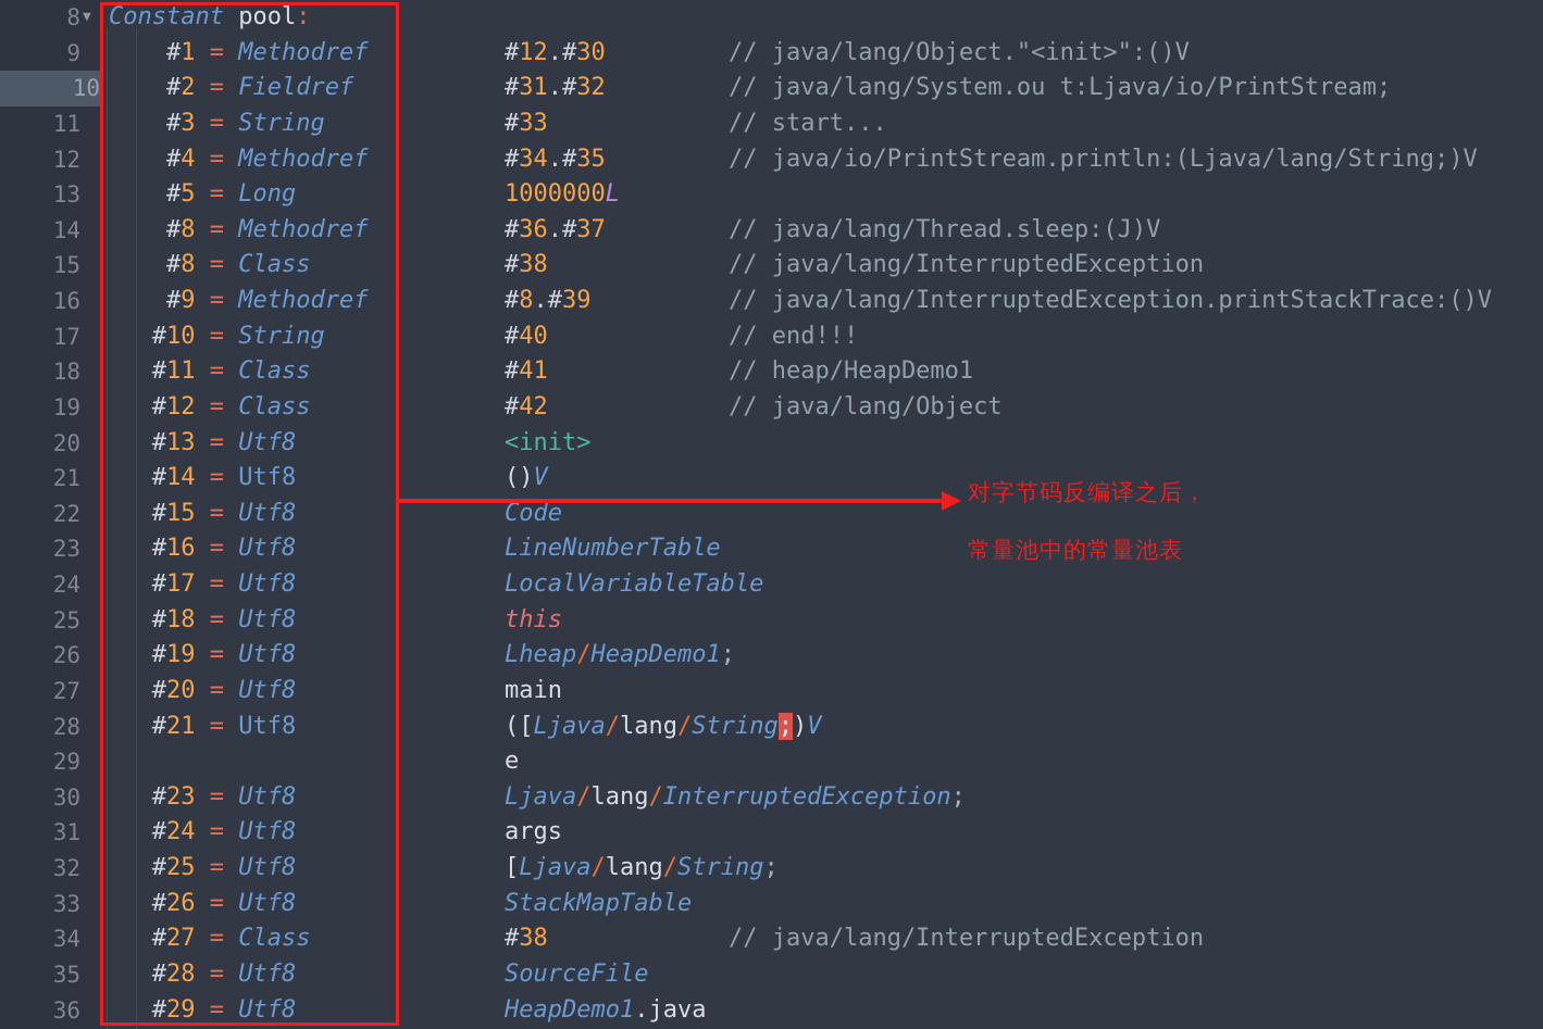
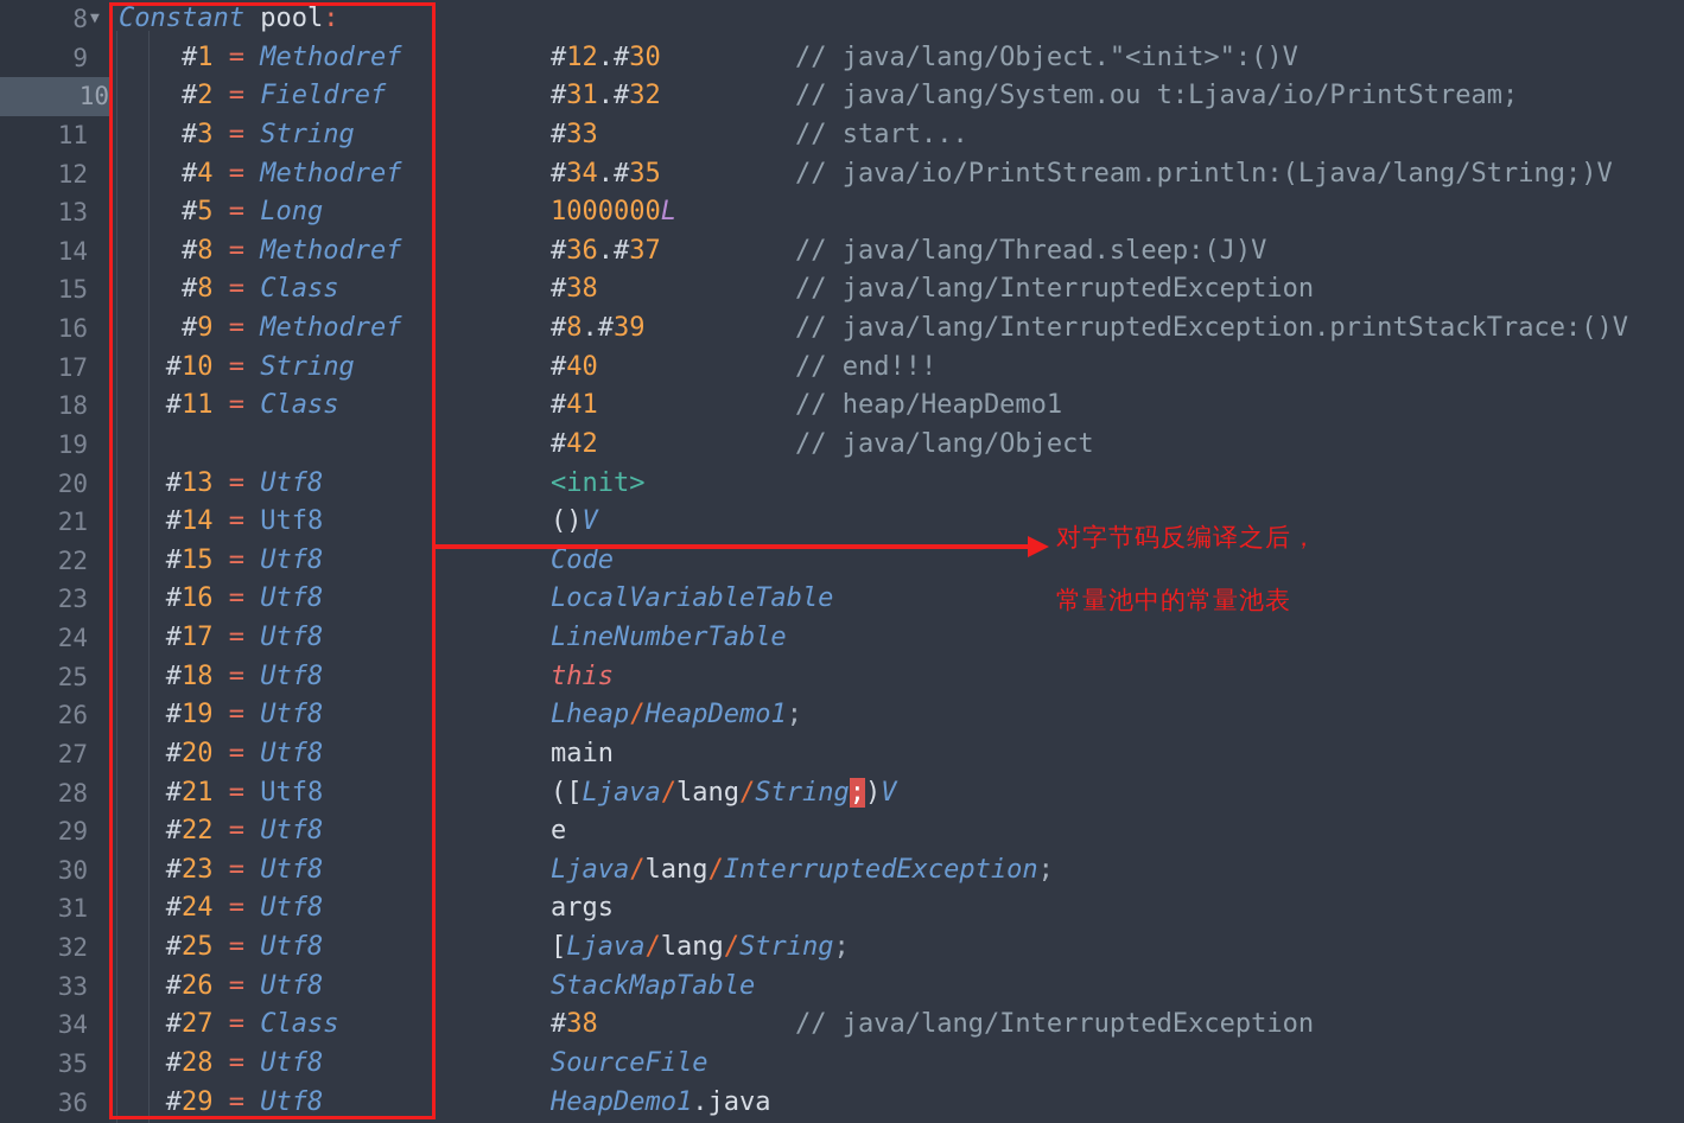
  8
  ▼
  9
  10
  11
  12
  13
  14
  15
  16
  17
  18
  19
  20
  21
  22
  23
  24
  25
  26
  27
  28
  29
  30
  31
  32
  33
  34
  35
  36
  Constant pool:
  #1 = Methodref
  #12.#30
  // java/lang/Object."<init>":()V
  #2 = Fieldref
  #31.#32
  // java/lang/System.ou t:Ljava/io/PrintStream;
  #3 = String
  #33
  // start...
  #4 = Methodref
  #34.#35
  // java/io/PrintStream.println:(Ljava/lang/String;)V
  #5 = Long
  1000000L
  #8 = Methodref
  #36.#37
  // java/lang/Thread.sleep:(J)V
  #8 = Class
  #38
  // java/lang/InterruptedException
  #9 = Methodref
  #8.#39
  // java/lang/InterruptedException.printStackTrace:()V
  #10 = String
  #40
  // end!!!
  #11 = Class
  #41
  // heap/HeapDemo1
- #12 = Class
  #42
  // java/lang/Object
  #13 = Utf8
  <init>
  #14 = Utf8
  ()V
  #15 = Utf8
  Code
  #16 = Utf8
- LineNumberTable
+ LocalVariableTable
  #17 = Utf8
- LocalVariableTable
+ LineNumberTable
  #18 = Utf8
  this
  #19 = Utf8
  Lheap/HeapDemo1;
  #20 = Utf8
  main
  #21 = Utf8
  ([Ljava/lang/String;)V
+ #22 = Utf8
  e
  #23 = Utf8
  Ljava/lang/InterruptedException;
  #24 = Utf8
  args
  #25 = Utf8
  [Ljava/lang/String;
  #26 = Utf8
  StackMapTable
  #27 = Class
  #38
  // java/lang/InterruptedException
  #28 = Utf8
  SourceFile
  #29 = Utf8
  HeapDemo1.java
  对字节码反编译之后，
  常量池中的常量池表
